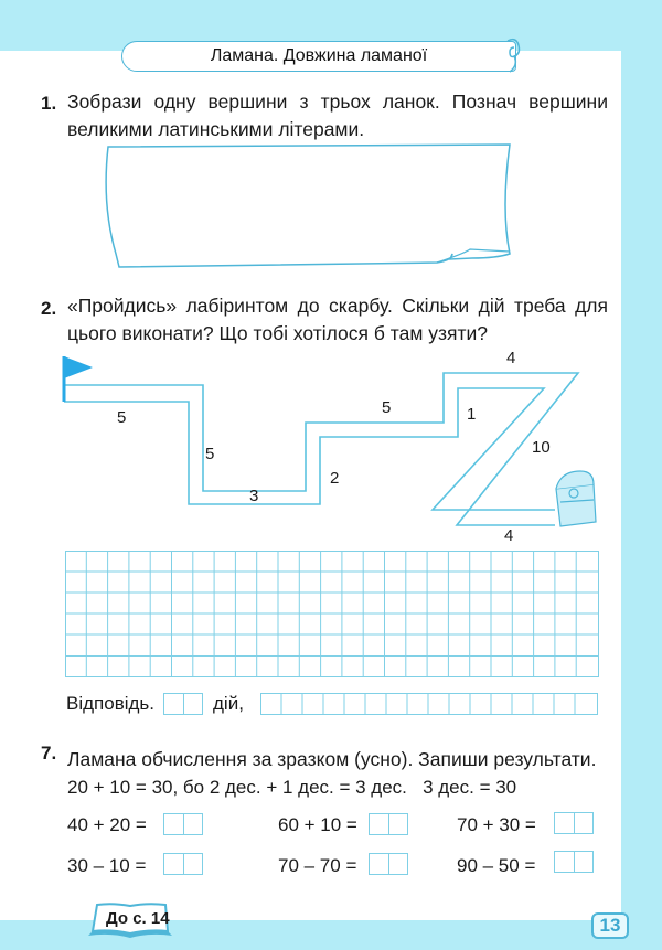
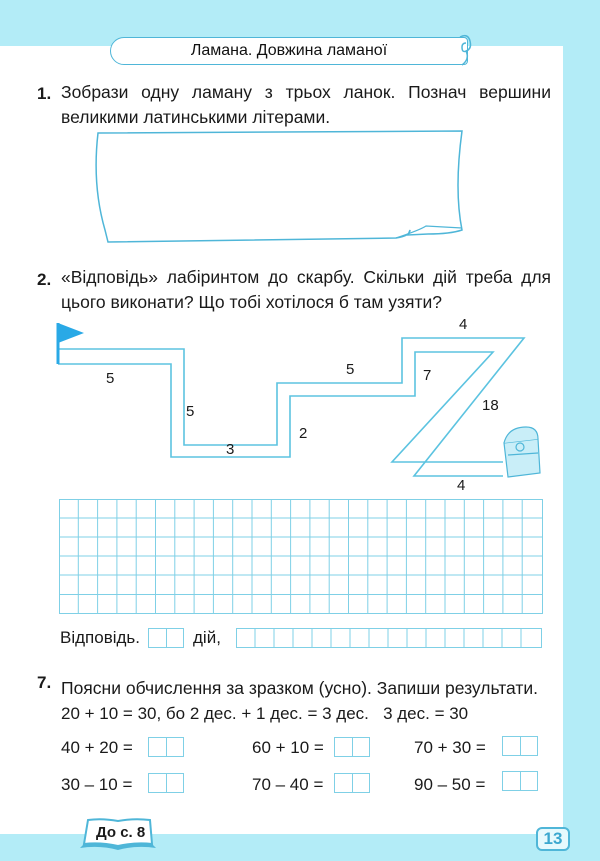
  Ламана. Довжина ламаної
  1.
- Зобрази одну вершини з трьох ланок. Познач вершини великими латинськими літерами.
+ Зобрази одну ламану з трьох ланок. Познач вершини великими латинськими літерами.
  2.
- «Пройдись» лабіринтом до скарбу. Скільки дій треба для цього виконати? Що тобі хотілося б там узяти?
+ «Відповідь» лабіринтом до скарбу. Скільки дій треба для цього виконати? Що тобі хотілося б там узяти?
  5
  5
  3
  2
  5
- 1
+ 7
  4
- 10
+ 18
  4
  Відповідь.
  дій,
  7.
- Ламана обчислення за зразком (усно). Запиши результати.
+ Поясни обчислення за зразком (усно). Запиши результати.
  20 + 10 = 30, бо 2 дес. + 1 дес. = 3 дес. 3 дес. = 30
  40 + 20 =
  60 + 10 =
  70 + 30 =
  30 – 10 =
- 70 – 70 =
+ 70 – 40 =
  90 – 50 =
- До с. 14
+ До с. 8
  13
